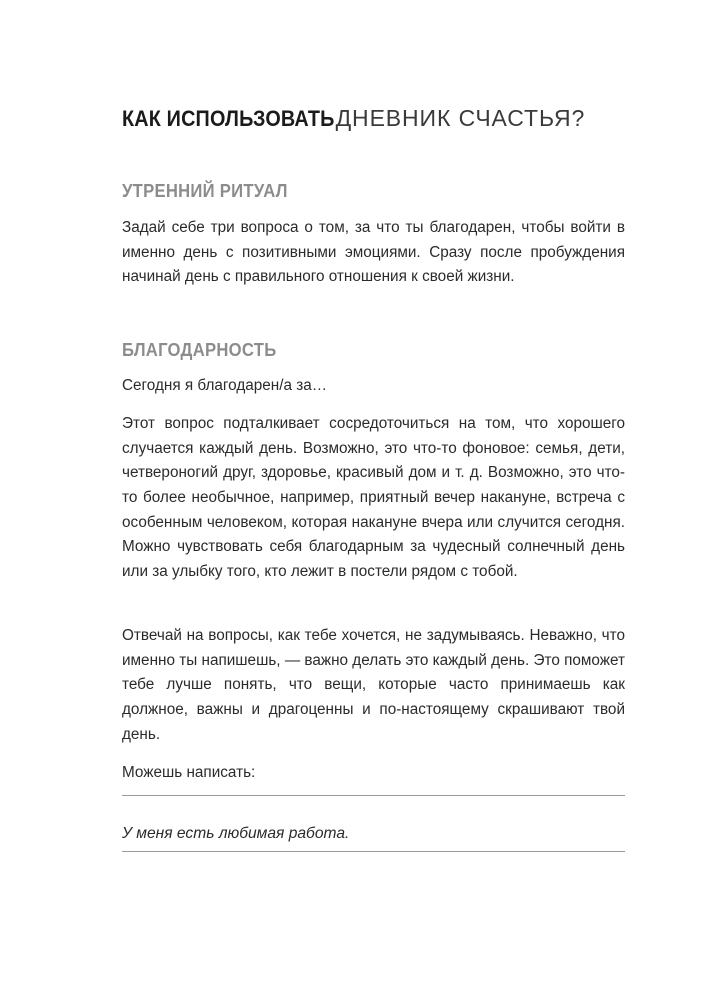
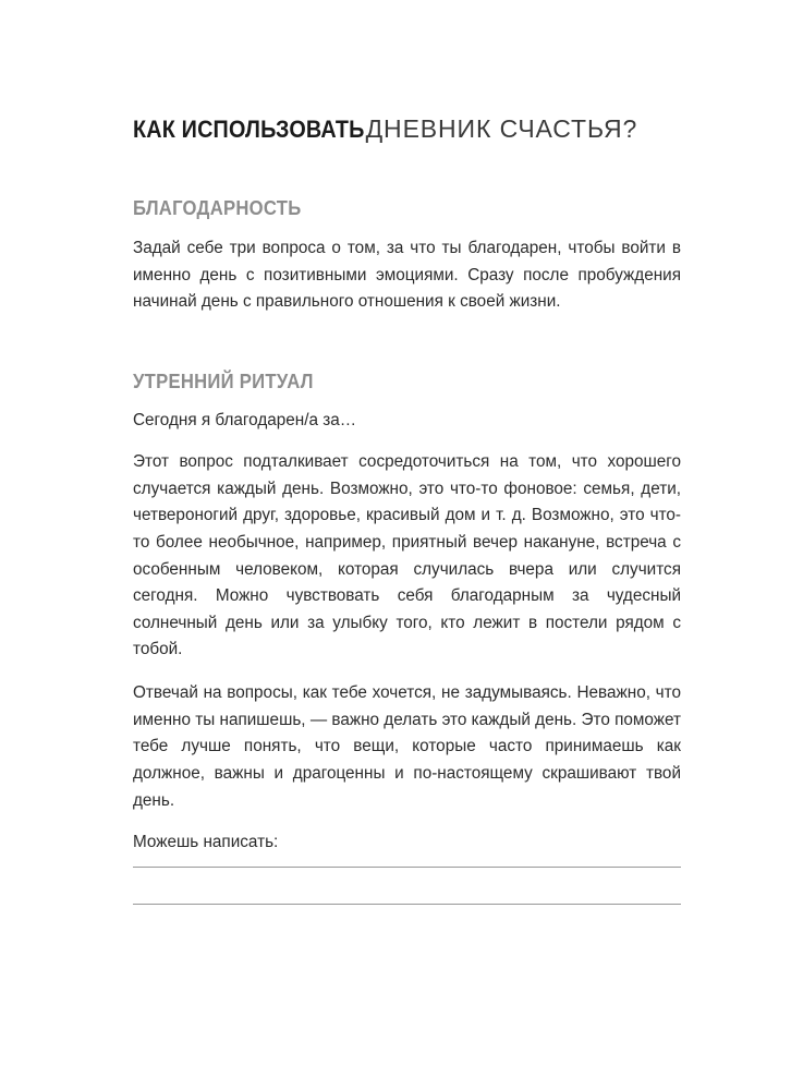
  КАК ИСПОЛЬЗОВАТЬДНЕВНИК СЧАСТЬЯ?
- УТРЕННИЙ РИТУАЛ
+ БЛАГОДАРНОСТЬ
  Задай себе три вопроса о том, за что ты благодарен, чтобы войти в именно день с позитивными эмоциями. Сразу после пробуждения начинай день с правильного отношения к своей жизни.
- БЛАГОДАРНОСТЬ
+ УТРЕННИЙ РИТУАЛ
  Сегодня я благодарен/а за…
- Этот вопрос подталкивает сосредоточиться на том, что хорошего случается каждый день. Возможно, это что-то фоновое: семья, дети, четвероногий друг, здоровье, красивый дом и т. д. Возможно, это что-то более необычное, например, приятный вечер накануне, встреча с особенным человеком, которая накануне вчера или случится сегодня. Можно чувствовать себя благодарным за чудесный солнечный день или за улыбку того, кто лежит в постели рядом с тобой.
+ Этот вопрос подталкивает сосредоточиться на том, что хорошего случается каждый день. Возможно, это что-то фоновое: семья, дети, четвероногий друг, здоровье, красивый дом и т. д. Возможно, это что-то более необычное, например, приятный вечер накануне, встреча с особенным человеком, которая случилась вчера или случится сегодня. Можно чувствовать себя благодарным за чудесный солнечный день или за улыбку того, кто лежит в постели рядом с тобой.
  Отвечай на вопросы, как тебе хочется, не задумываясь. Неважно, что именно ты напишешь, — важно делать это каждый день. Это поможет тебе лучше понять, что вещи, которые часто принимаешь как должное, важны и драгоценны и по-настоящему скрашивают твой день.
  Можешь написать:
- У меня есть любимая работа.
